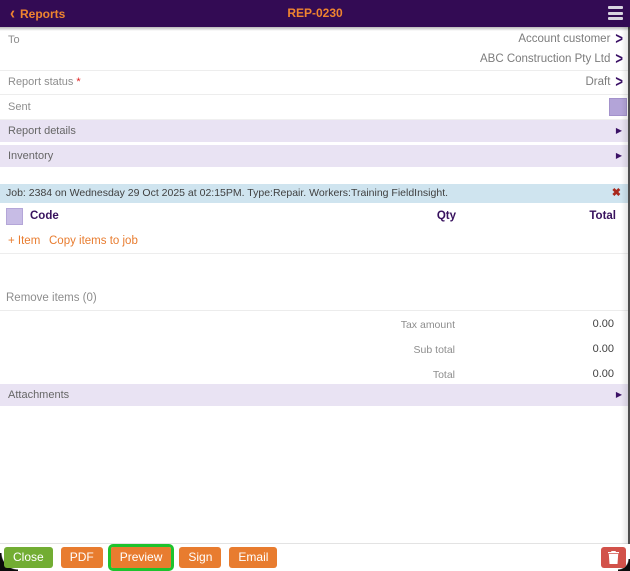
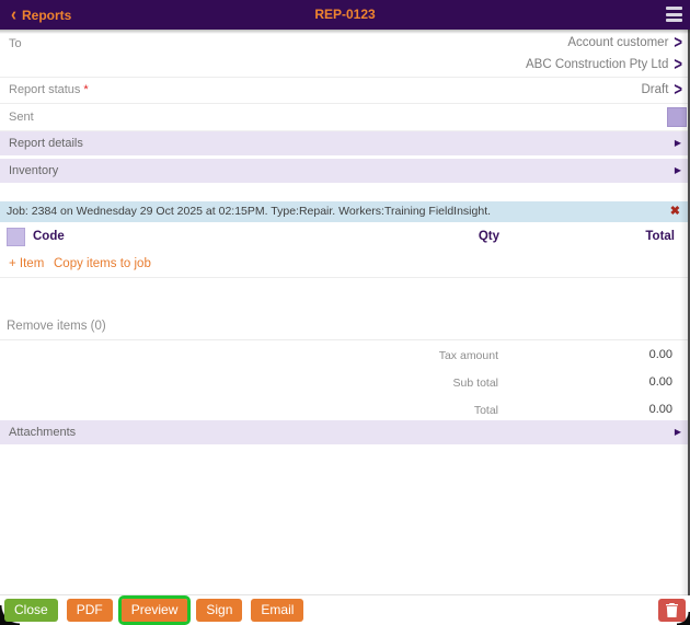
  ‹
  Reports
- REP-0230
+ REP-0123
  To
  Account customer
  >
  ABC Construction Pty Ltd
  >
  Report status *
  Draft
  >
  Sent
  Report details
  ▶
  Inventory
  ▶
  Job: 2384 on Wednesday 29 Oct 2025 at 02:15PM. Type:Repair. Workers:Training FieldInsight.
  ✖
  Code
  Qty
  Total
  + Item
  Copy items to job
  Remove items (0)
  Tax amount
  0.00
  Sub total
  0.00
  Total
  0.00
  Attachments
  ▶
  Close
  PDF
  Preview
  Sign
  Email
